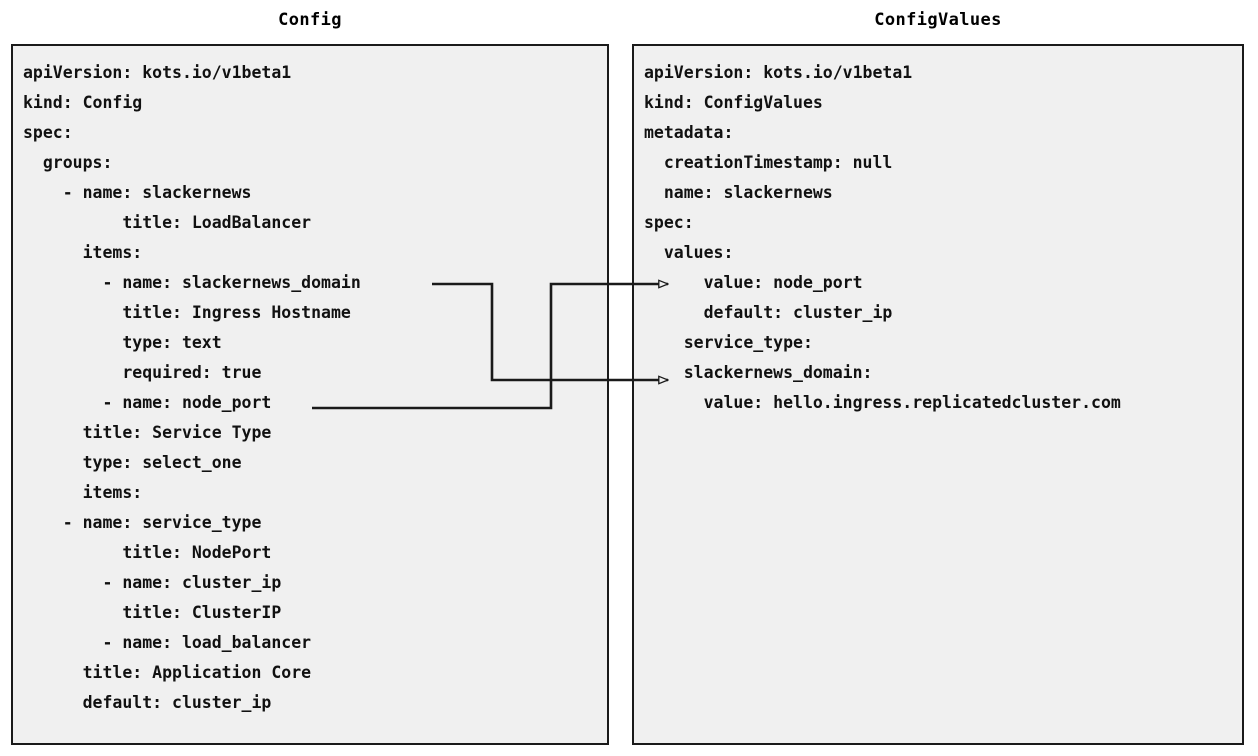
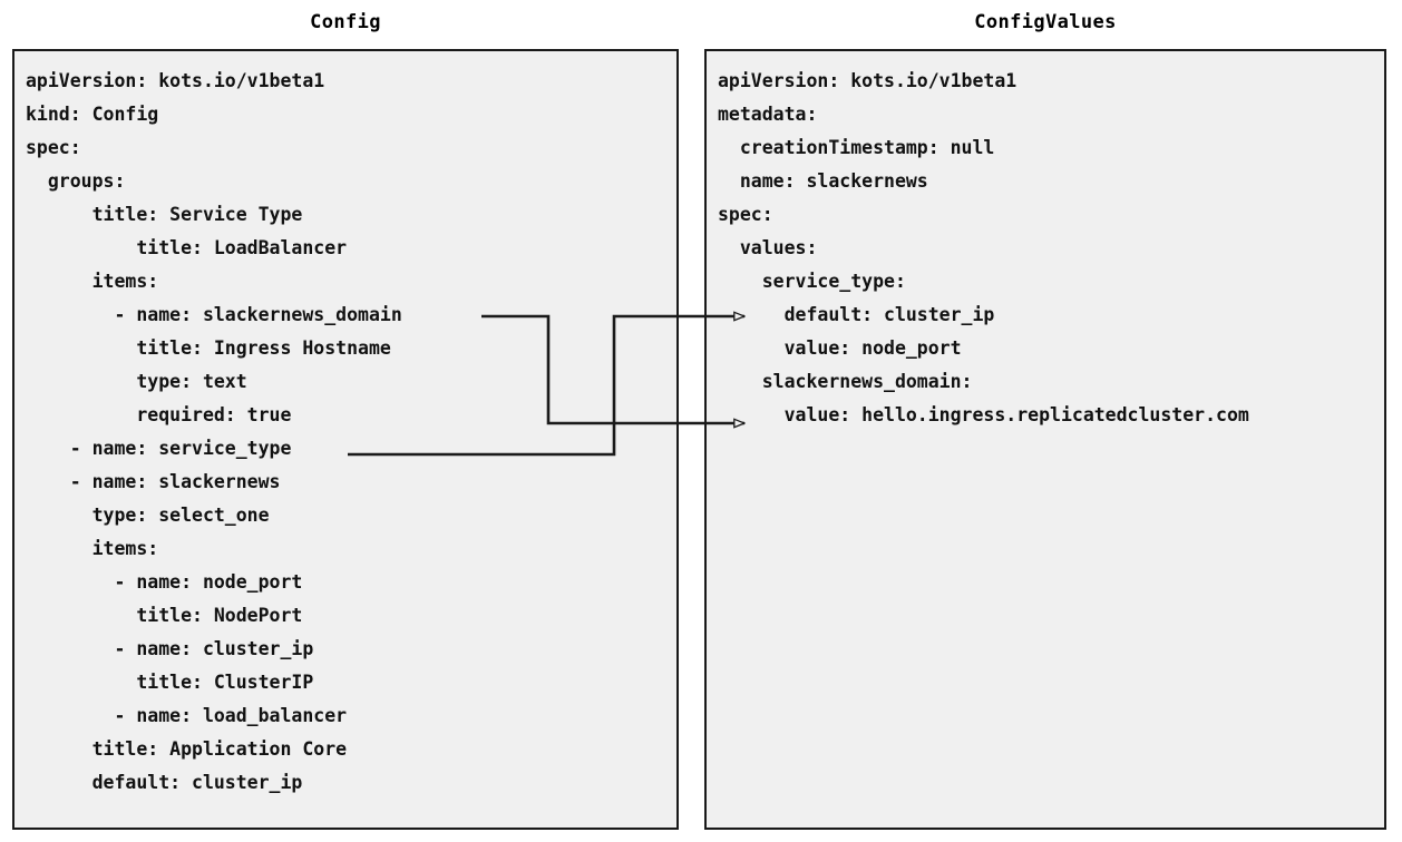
  Config
  ConfigValues
  apiVersion: kots.io/v1beta1
  kind: Config
  spec:
  groups:
- - name: slackernews
+ title: Service Type
  title: LoadBalancer
  items:
  - name: slackernews_domain
  title: Ingress Hostname
  type: text
  required: true
- - name: node_port
+ - name: service_type
- title: Service Type
+ - name: slackernews
  type: select_one
  items:
- - name: service_type
+ - name: node_port
  title: NodePort
  - name: cluster_ip
  title: ClusterIP
  - name: load_balancer
  title: Application Core
  default: cluster_ip
  apiVersion: kots.io/v1beta1
- kind: ConfigValues
  metadata:
  creationTimestamp: null
  name: slackernews
  spec:
  values:
- value: node_port
+ service_type:
  default: cluster_ip
- service_type:
+ value: node_port
  slackernews_domain:
  value: hello.ingress.replicatedcluster.com
